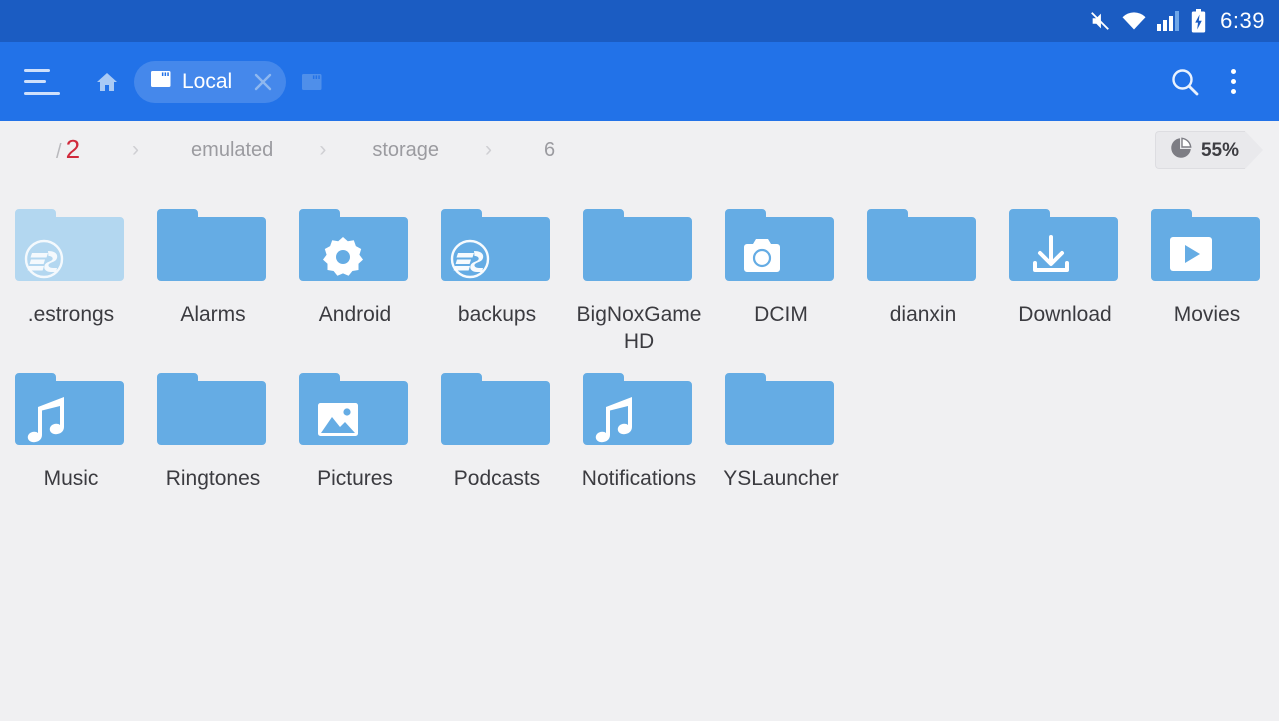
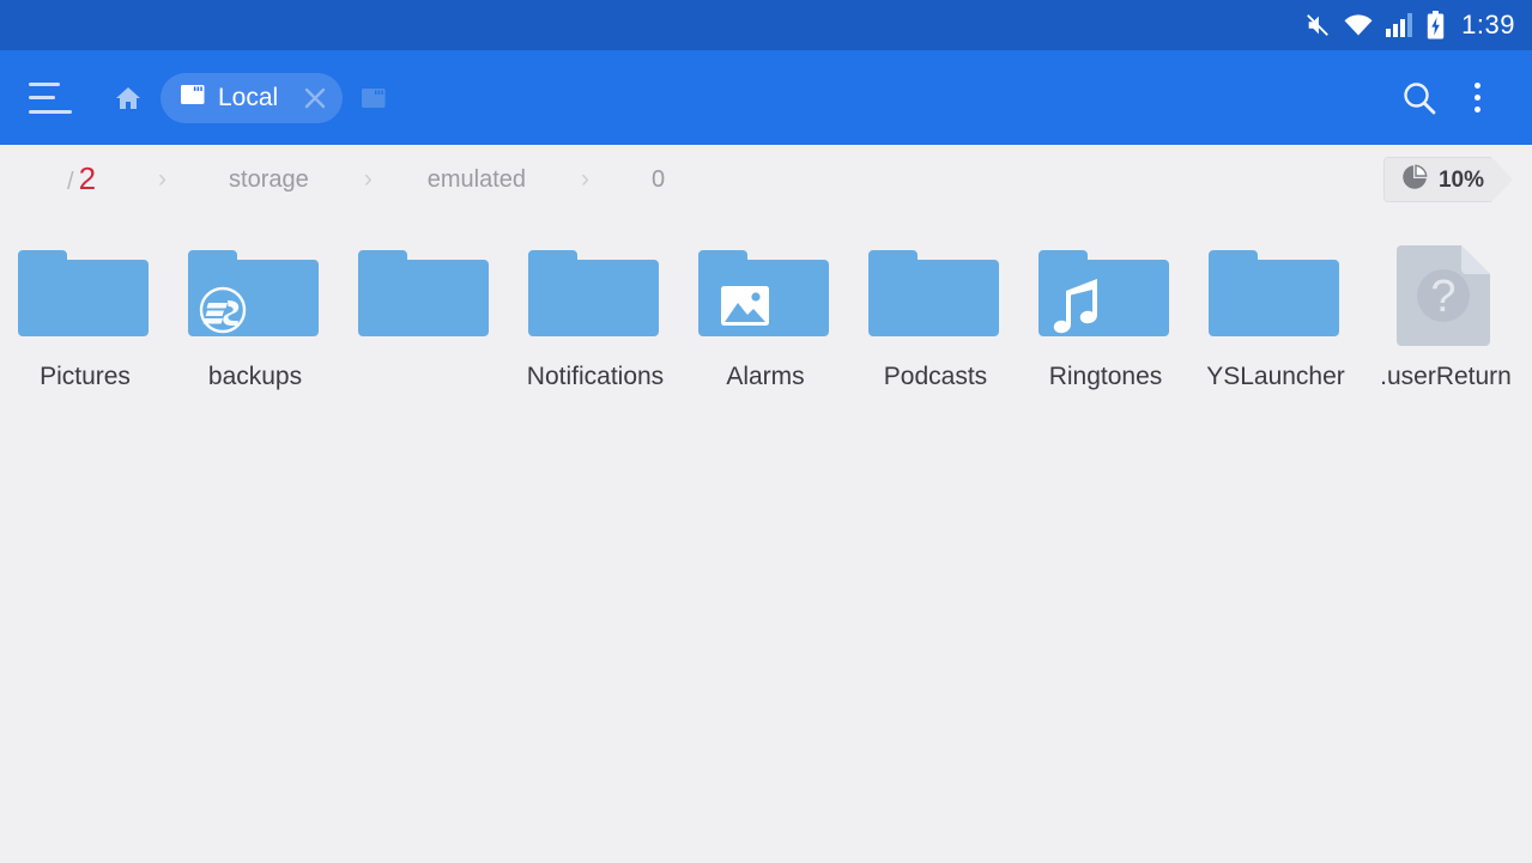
- 6:39
+ 1:39
  Local
  /
  2
  ›
- emulated
+ storage
  ›
- storage
+ emulated
  ›
- 6
+ 0
- 55%
+ 10%
- .estrongs
- Alarms
+ Pictures
- Android
  backups
- BigNoxGameHD
- DCIM
- dianxin
- Download
- Movies
- Music
- Ringtones
+ Notifications
- Pictures
+ Alarms
  Podcasts
- Notifications
+ Ringtones
  YSLauncher
+ ?
+ .userReturn
